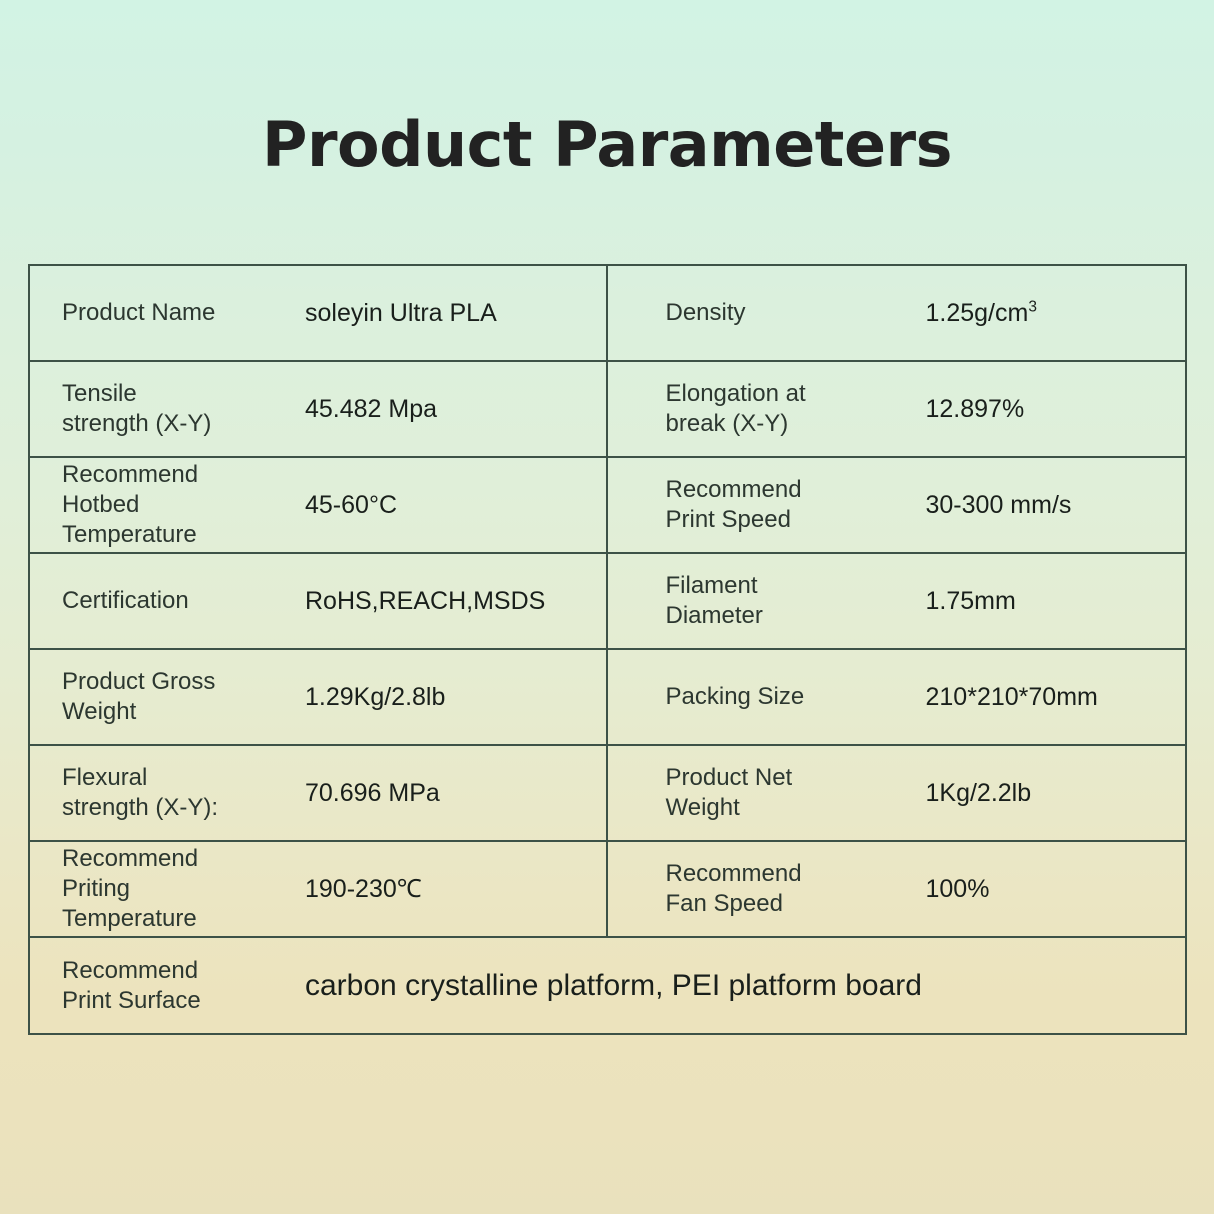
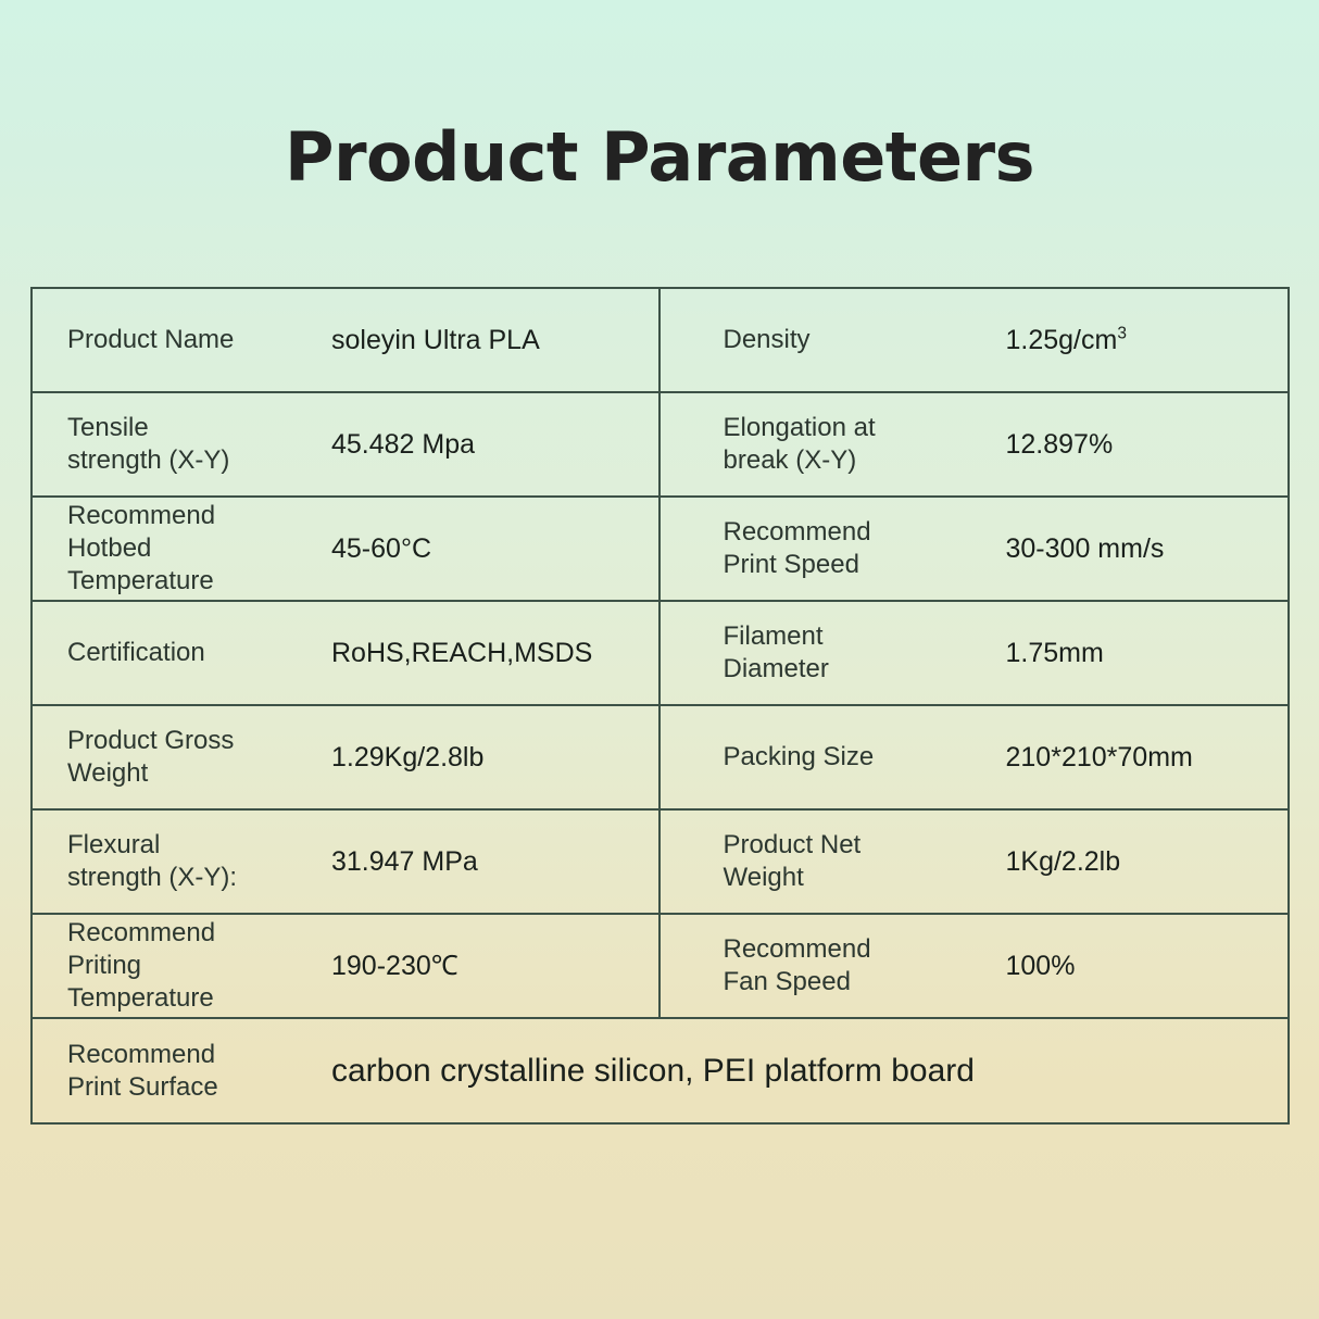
  Product Parameters
  Product Name
  soleyin Ultra PLA
  Density
  1.25g/cm3
  Tensile
  strength (X-Y)
  45.482 Mpa
  Elongation at
  break (X-Y)
  12.897%
  Recommend
  Hotbed
  Temperature
  45-60°C
  Recommend
  Print Speed
  30-300 mm/s
  Certification
  RoHS,REACH,MSDS
  Filament
  Diameter
  1.75mm
  Product Gross
  Weight
  1.29Kg/2.8lb
  Packing Size
  210*210*70mm
  Flexural
  strength (X-Y):
- 70.696 MPa
+ 31.947 MPa
  Product Net
  Weight
  1Kg/2.2lb
  Recommend
  Priting
  Temperature
  190-230℃
  Recommend
  Fan Speed
  100%
  Recommend
  Print Surface
- carbon crystalline platform, PEI platform board
+ carbon crystalline silicon, PEI platform board
